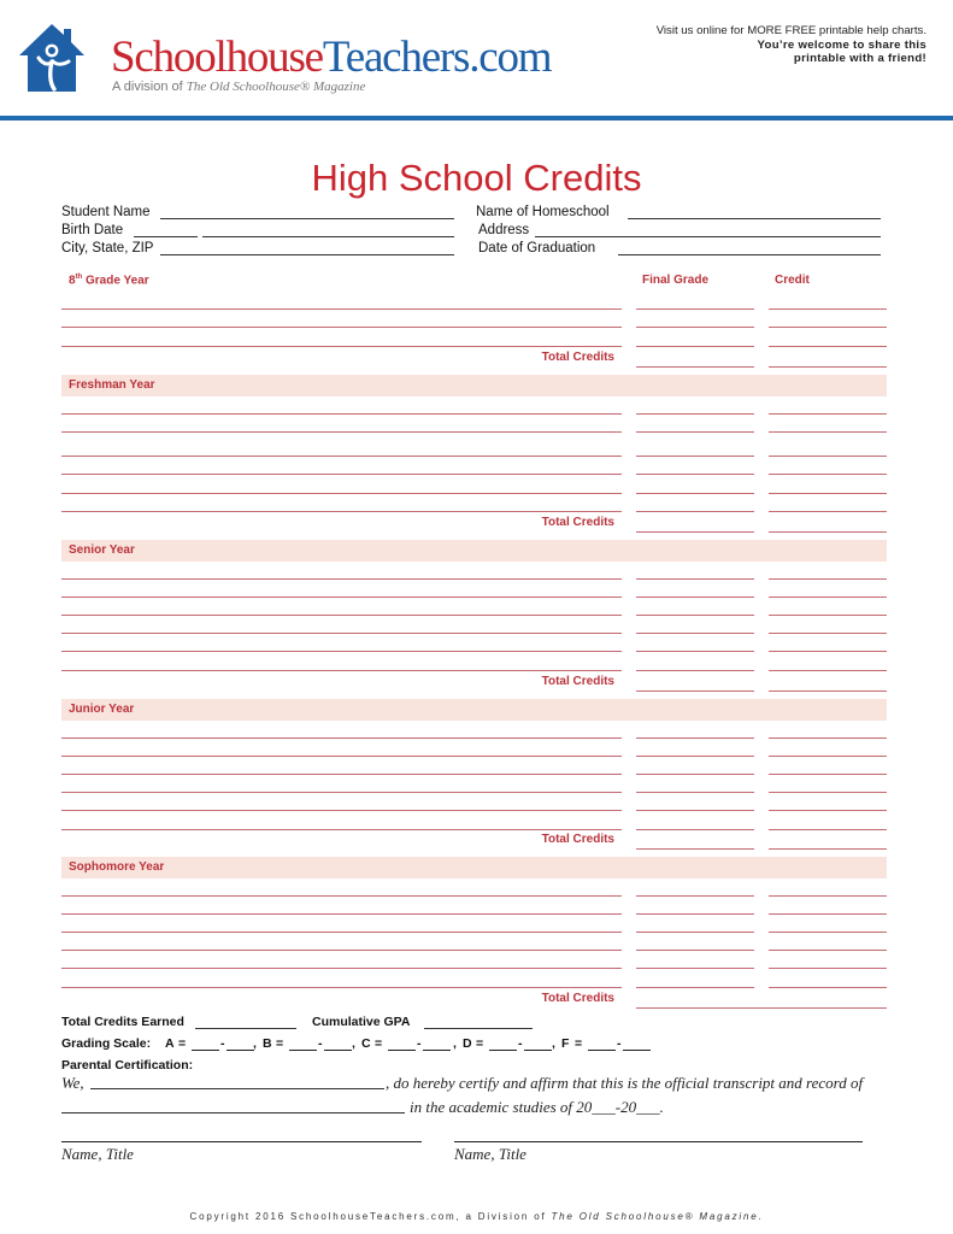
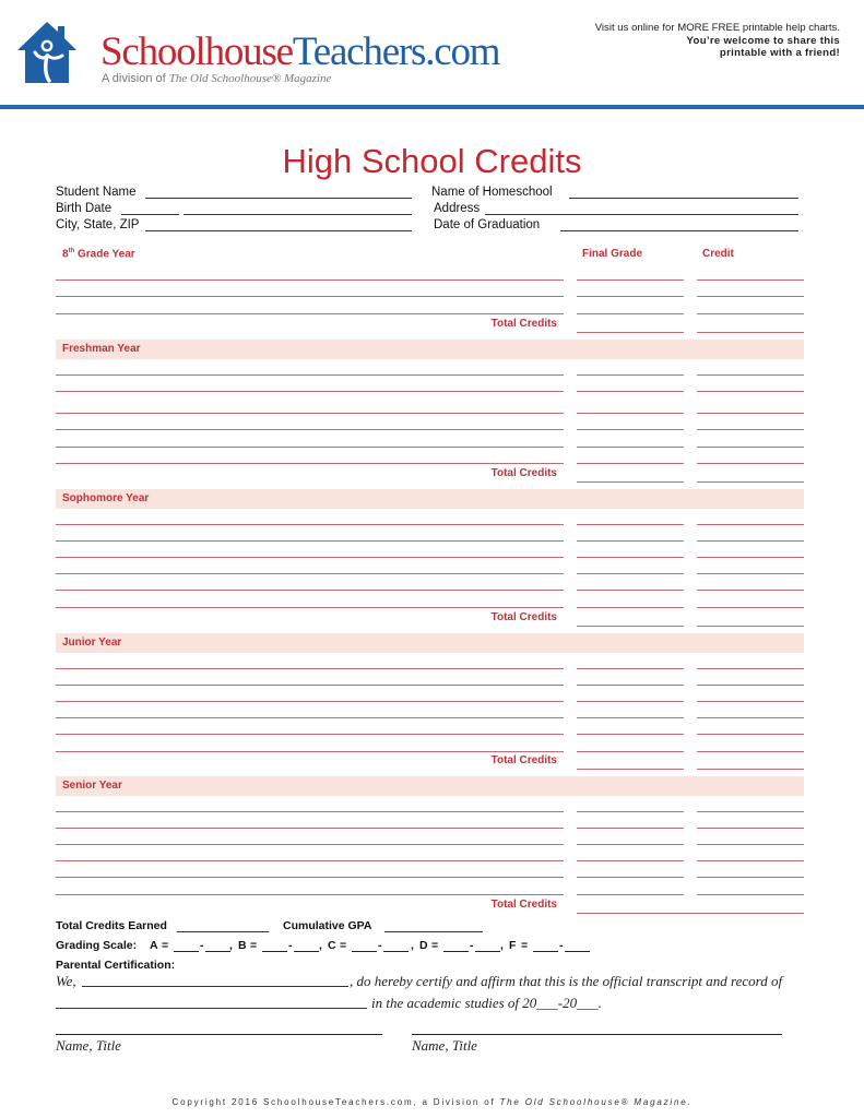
  SchoolhouseTeachers.com
  A division of The Old Schoolhouse® Magazine
  Visit us online for MORE FREE printable help charts.
  You’re welcome to share this
  printable with a friend!
  High School Credits
  Student Name
  Birth Date
  City, State, ZIP
  Name of Homeschool
  Address
  Date of Graduation
  8 Grade Year
  Final Grade
  Credit
  Total Credits
  Freshman Year
  Total Credits
- Senior Year
+ Sophomore Year
  Total Credits
  Junior Year
  Total Credits
- Sophomore Year
+ Senior Year
  Total Credits
  Total Credits Earned
  Cumulative GPA
  Grading Scale:
  A
  =
  -
  ,
  B
  =
  -
  ,
  C
  =
  -
  ,
  D
  =
  -
  ,
  F
  =
  -
  Parental Certification:
  We,
  , do hereby certify and affirm that this is the official transcript and record of
  in the academic studies of 20___-20___.
  Name, Title
  Name, Title
  Copyright 2016 SchoolhouseTeachers.com, a Division of The Old Schoolhouse® Magazine.
